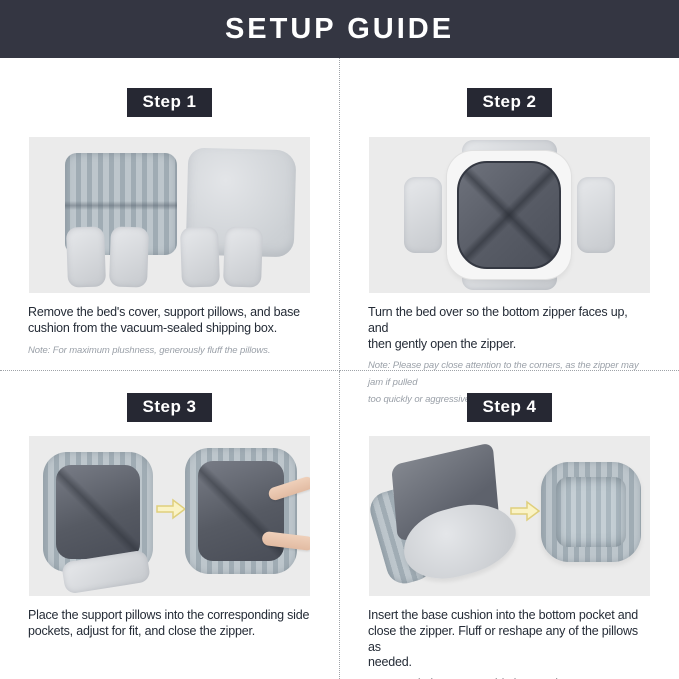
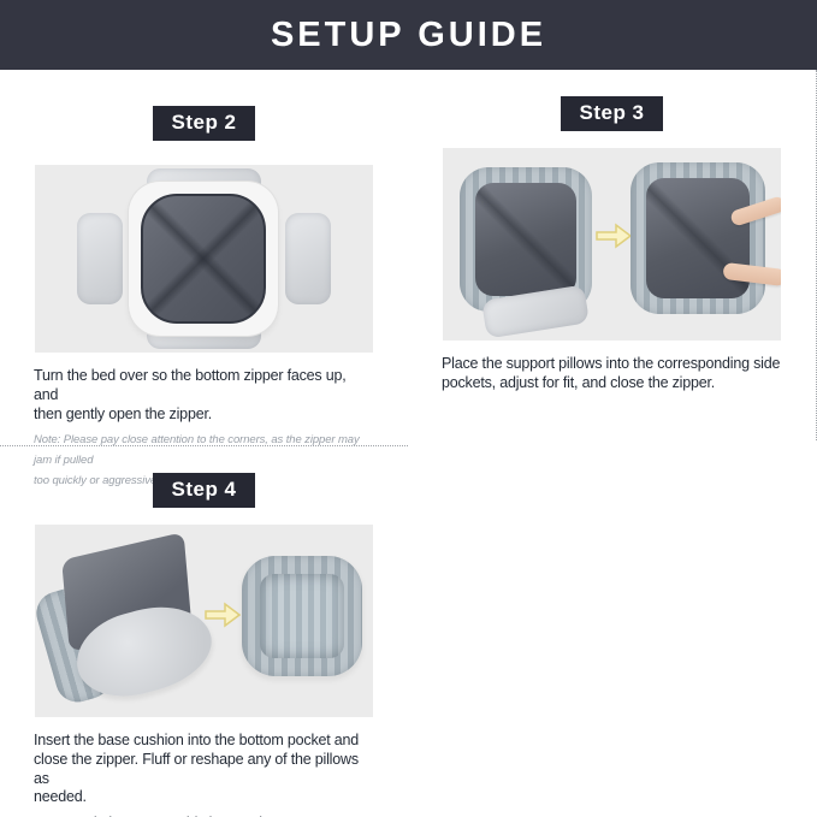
  SETUP GUIDE
- Step 1
- Remove the bed's cover, support pillows, and base
- cushion from the vacuum-sealed shipping box.
- Note: For maximum plushness, generously fluff the pillows.
  Step 2
  Turn the bed over so the bottom zipper faces up, and
  then gently open the zipper.
  Note: Please pay close attention to the corners, as the zipper may jam if pulled
  too quickly or aggressiv
  Step 3
  Place the support pillows into the corresponding side
  pockets, adjust for fit, and close the zipper.
  Step 4
  Insert the base cushion into the bottom pocket and
  close the zipper. Fluff or reshape any of the pillows as
  needed.
